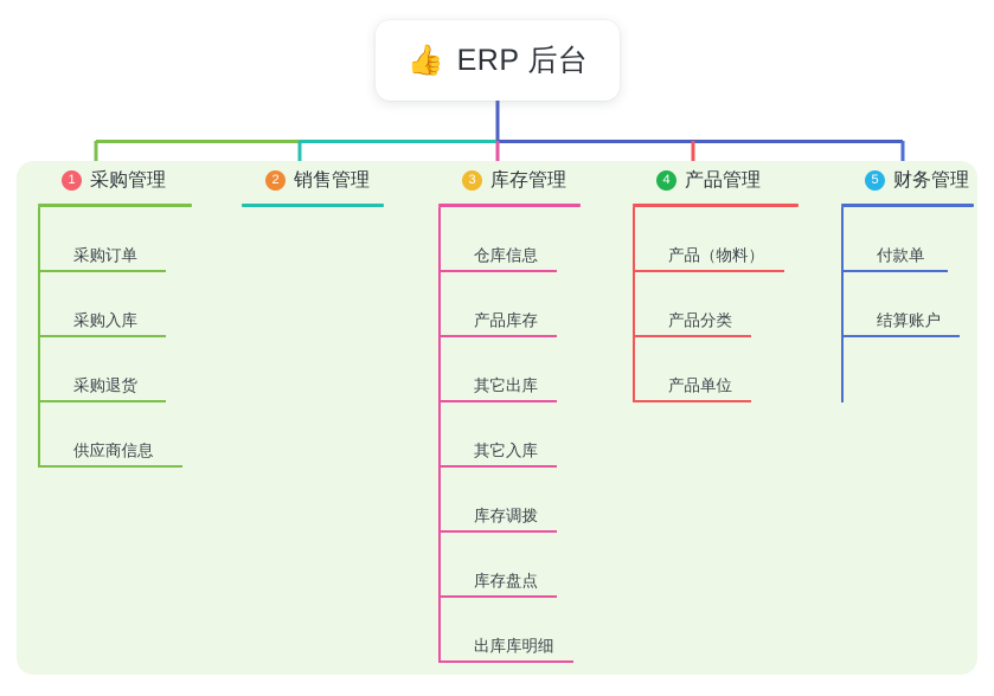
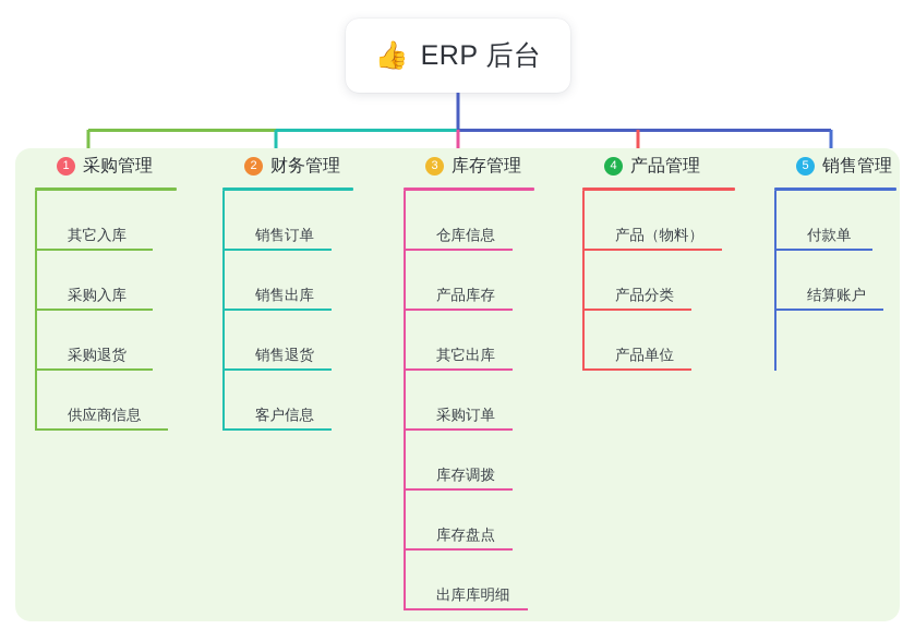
  👍
  ERP 后台
  1
  采购管理
- 采购订单
+ 其它入库
  采购入库
  采购退货
  供应商信息
  2
- 销售管理
+ 财务管理
+ 销售订单
+ 销售出库
+ 销售退货
+ 客户信息
  3
  库存管理
  仓库信息
  产品库存
  其它出库
- 其它入库
+ 采购订单
  库存调拨
  库存盘点
  出库库明细
  4
  产品管理
  产品（物料）
  产品分类
  产品单位
  5
- 财务管理
+ 销售管理
  付款单
  结算账户
